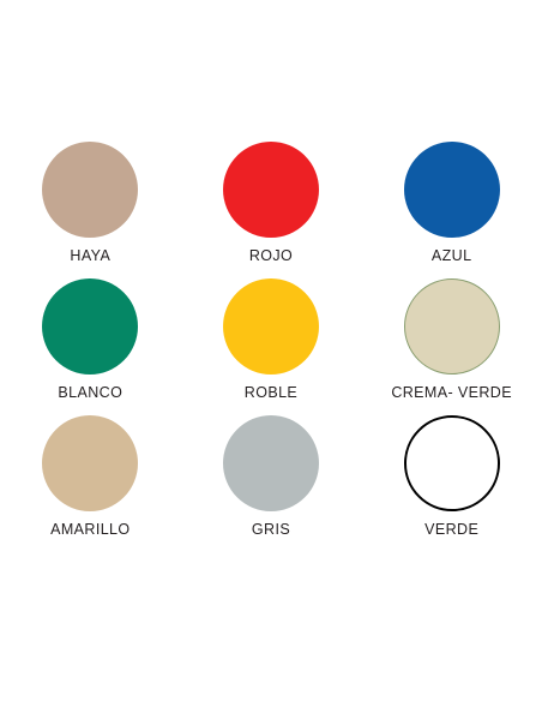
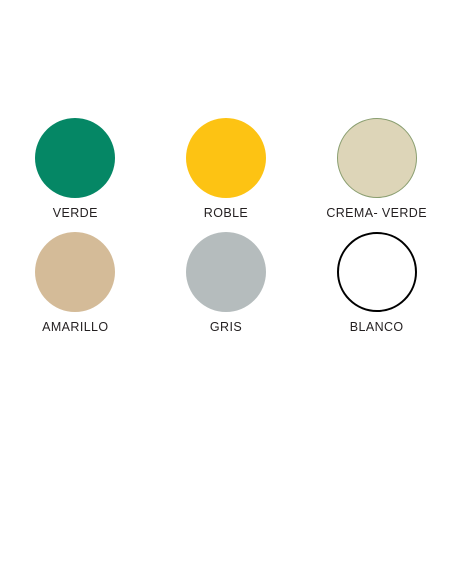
- HAYA
- ROJO
- AZUL
- BLANCO
+ VERDE
  ROBLE
  CREMA- VERDE
  AMARILLO
  GRIS
- VERDE
+ BLANCO
